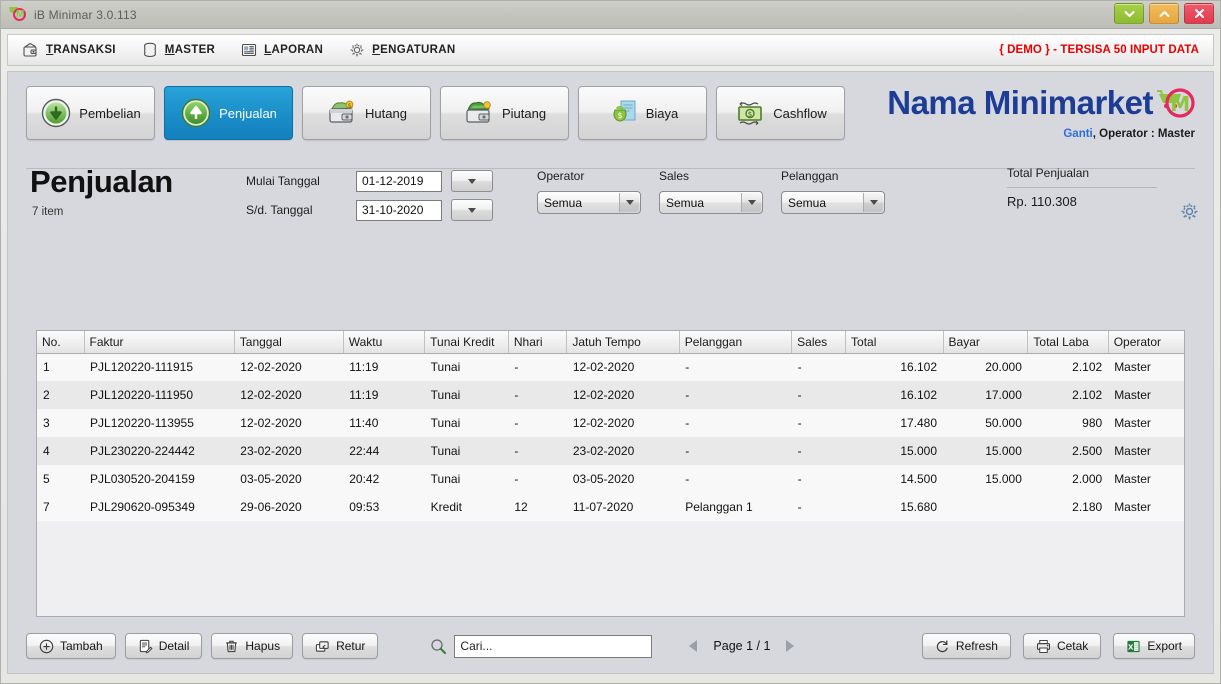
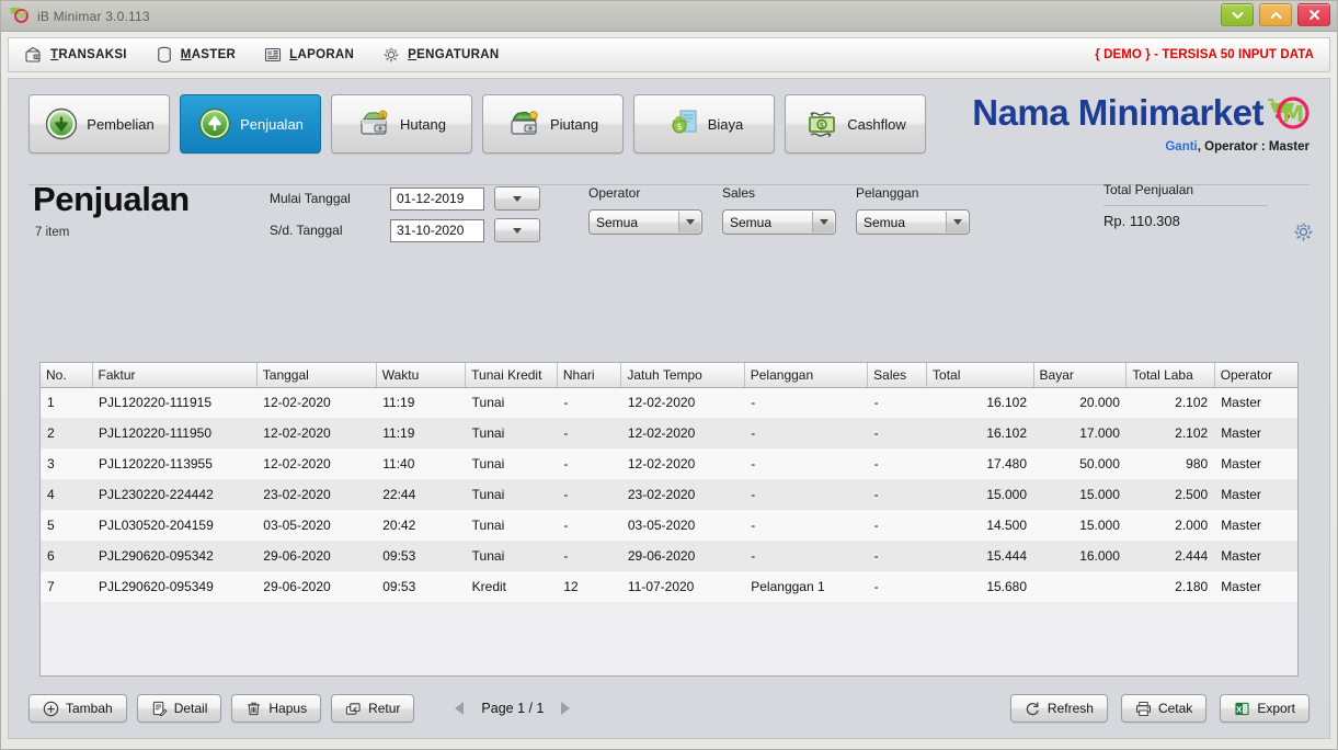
  M
  iB Minimar 3.0.113
  TRANSAKSI
  MASTER
  LAPORAN
  PENGATURAN
  { DEMO } - TERSISA 50 INPUT DATA
  Pembelian
  Penjualan
  Hutang
  Piutang
  $
  Biaya
  $
  Cashflow
  Nama Minimarket
  M
  Ganti, Operator : Master
  Penjualan
  7 item
  Mulai Tanggal
  01-12-2019
  S/d. Tanggal
  31-10-2020
  Operator
  Semua
  Sales
  Semua
  Pelanggan
  Semua
  Total Penjualan
  Rp. 110.308
  No.	Faktur	Tanggal	Waktu	Tunai Kredit	Nhari	Jatuh Tempo	Pelanggan	Sales	Total	Bayar	Total Laba	Operator
  1	PJL120220-111915	12-02-2020	11:19	Tunai	-	12-02-2020	-	-	16.102	20.000	2.102	Master
  2	PJL120220-111950	12-02-2020	11:19	Tunai	-	12-02-2020	-	-	16.102	17.000	2.102	Master
  3	PJL120220-113955	12-02-2020	11:40	Tunai	-	12-02-2020	-	-	17.480	50.000	980	Master
  4	PJL230220-224442	23-02-2020	22:44	Tunai	-	23-02-2020	-	-	15.000	15.000	2.500	Master
  5	PJL030520-204159	03-05-2020	20:42	Tunai	-	03-05-2020	-	-	14.500	15.000	2.000	Master
+ 6	PJL290620-095342	29-06-2020	09:53	Tunai	-	29-06-2020	-	-	15.444	16.000	2.444	Master
  7	PJL290620-095349	29-06-2020	09:53	Kredit	12	11-07-2020	Pelanggan 1	-	15.680		2.180	Master
  Tambah
  Detail
  Hapus
  Retur
- Cari...
  Page 1 / 1
  Refresh
  Cetak
  X
  Export
